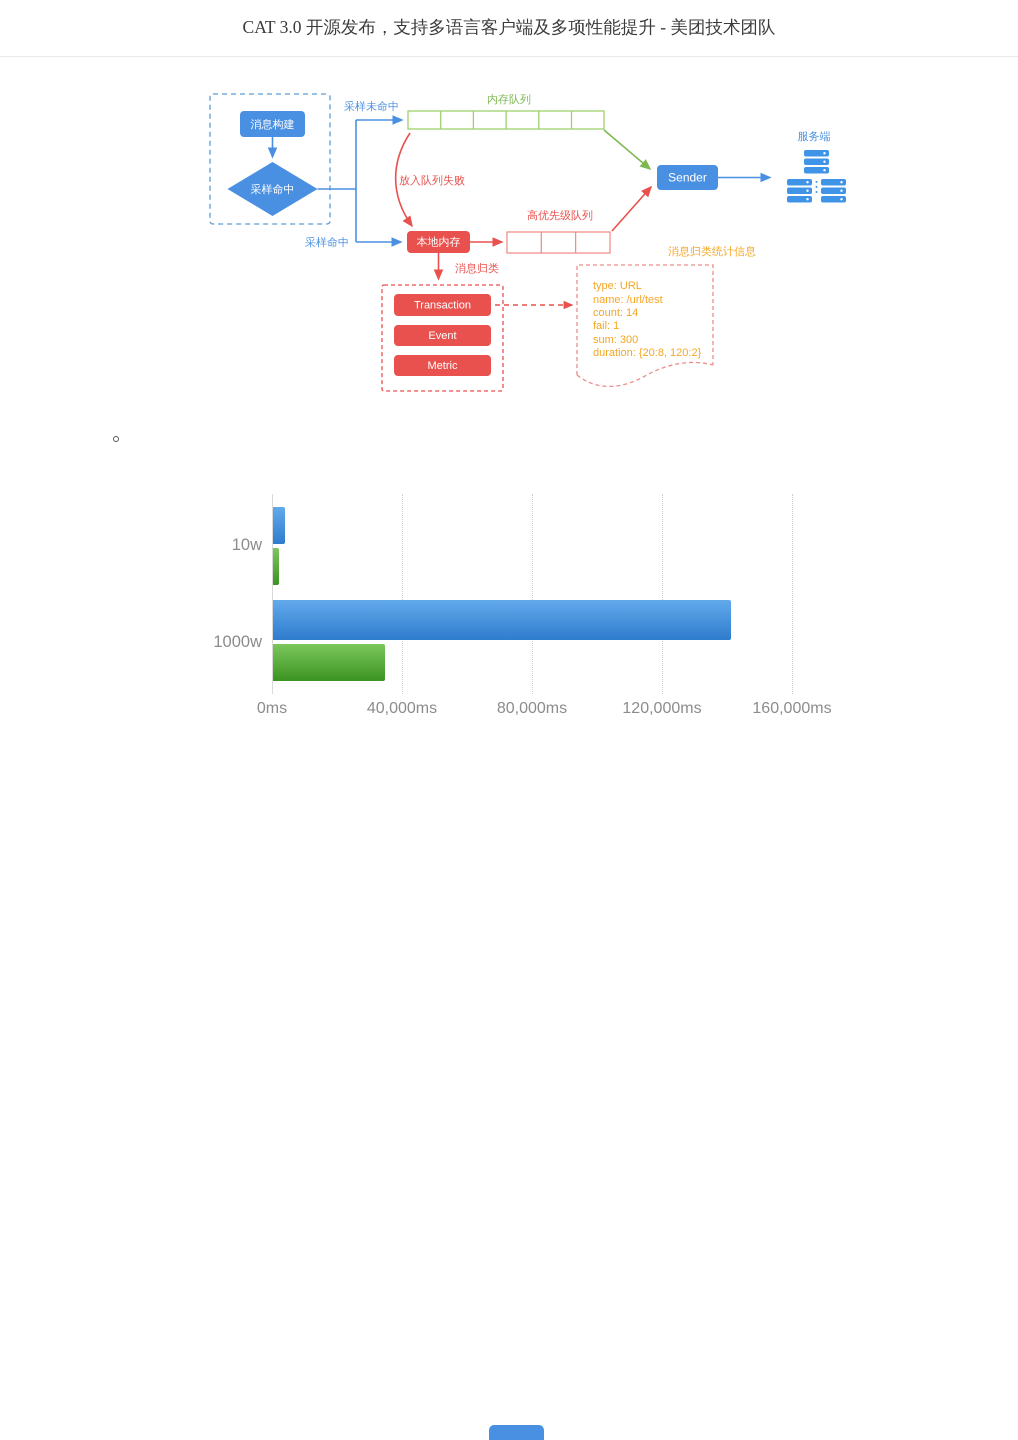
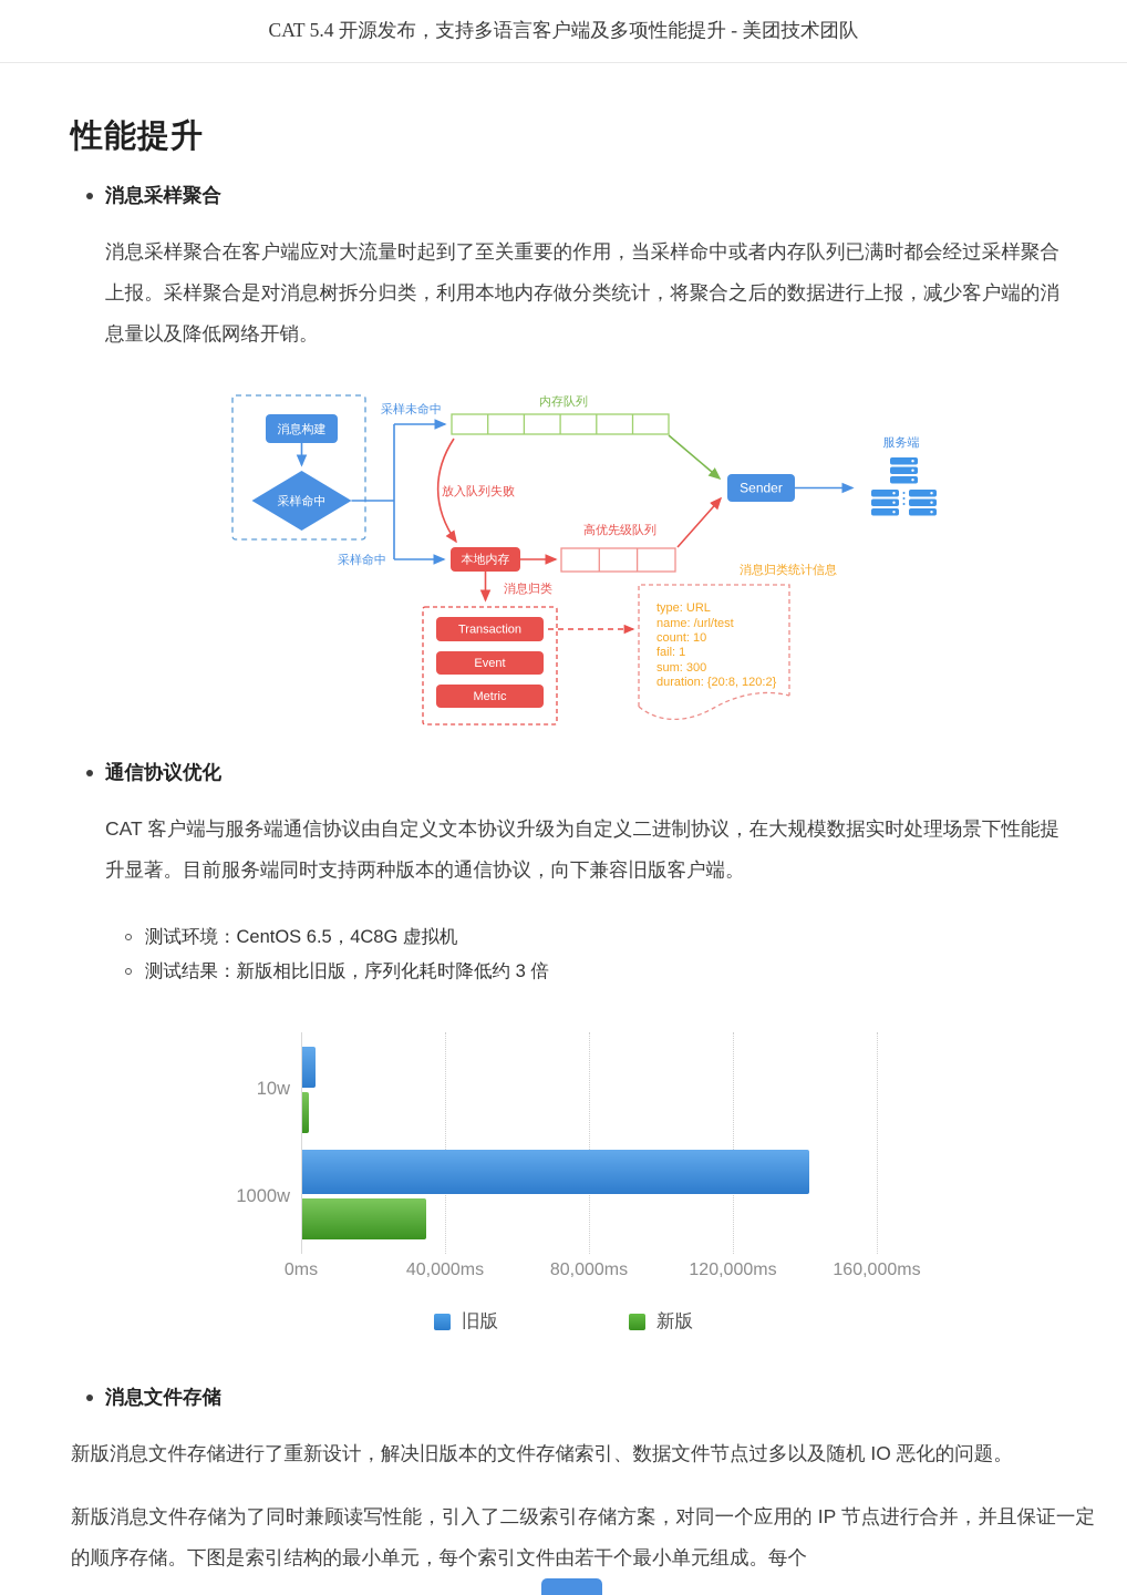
- CAT 3.0 开源发布，支持多语言客户端及多项性能提升 - 美团技术团队
+ CAT 5.4 开源发布，支持多语言客户端及多项性能提升 - 美团技术团队
+ 性能提升
+ 消息采样聚合
+ 消息采样聚合在客户端应对大流量时起到了至关重要的作用，当采样命中或者内存队列已满时都会经过采样聚合上报。采样聚合是对消息树拆分归类，利用本地内存做分类统计，将聚合之后的数据进行上报，减少客户端的消息量以及降低网络开销。
  消息构建
  采样命中
  采样未命中
  采样命中
  内存队列
  放入队列失败
  本地内存
  高优先级队列
  Sender
  服务端
  消息归类
  Transaction
  Event
  Metric
  消息归类统计信息
  type: URL
  name: /url/test
- count: 14
+ count: 10
  fail: 1
  sum: 300
  duration: {20:8, 120:2}
+ 通信协议优化
+ CAT 客户端与服务端通信协议由自定义文本协议升级为自定义二进制协议，在大规模数据实时处理场景下性能提升显著。目前服务端同时支持两种版本的通信协议，向下兼容旧版客户端。
+ 测试环境：CentOS 6.5，4C8G 虚拟机
+ 测试结果：新版相比旧版，序列化耗时降低约 3 倍
  10w
  1000w
  0ms
  40,000ms
  80,000ms
  120,000ms
  160,000ms
+ 旧版
+ 新版
+ 消息文件存储
+ 新版消息文件存储进行了重新设计，解决旧版本的文件存储索引、数据文件节点过多以及随机 IO 恶化的问题。
+ 新版消息文件存储为了同时兼顾读写性能，引入了二级索引存储方案，对同一个应用的 IP 节点进行合并，并且保证一定的顺序存储。下图是索引结构的最小单元，每个索引文件由若干个最小单元组成。每个
